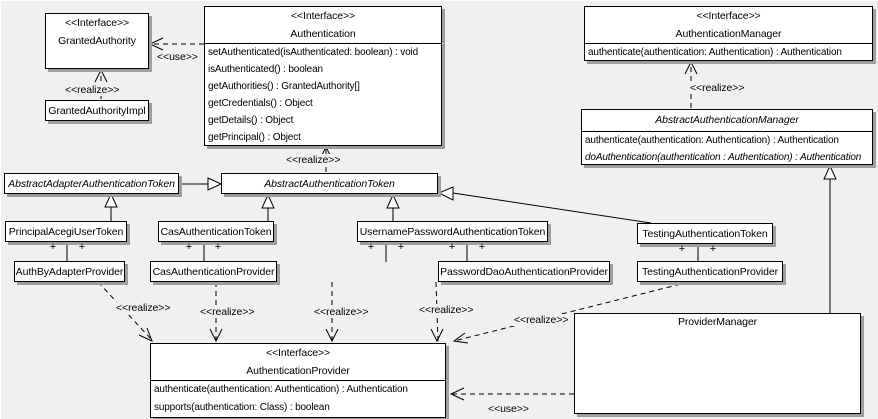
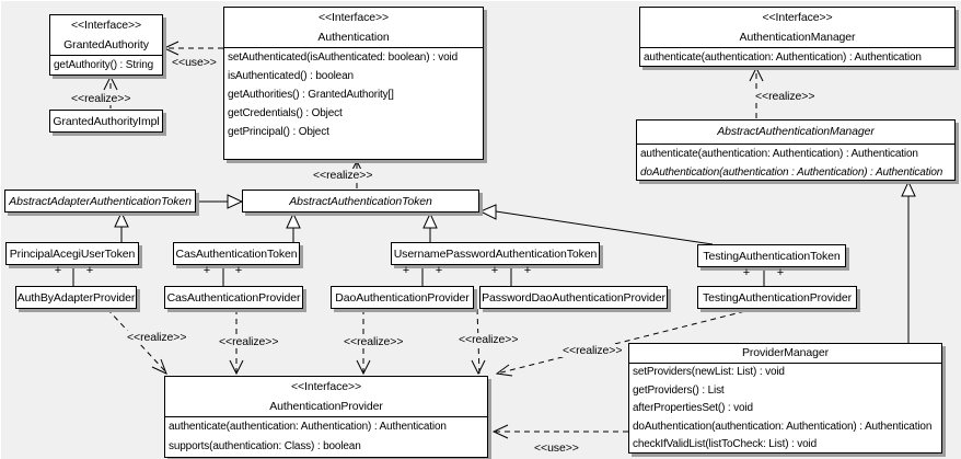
  <<Interface>>
  GrantedAuthority
+ getAuthority() : String
  GrantedAuthorityImpl
  <<Interface>>
  Authentication
  setAuthenticated(isAuthenticated: boolean) : void
  isAuthenticated() : boolean
  getAuthorities() : GrantedAuthority[]
  getCredentials() : Object
- getDetails() : Object
  getPrincipal() : Object
  <<Interface>>
  AuthenticationManager
  authenticate(authentication: Authentication) : Authentication
  AbstractAuthenticationManager
  authenticate(authentication: Authentication) : Authentication
  doAuthentication(authentication : Authentication) : Authentication
  AbstractAdapterAuthenticationToken
  AbstractAuthenticationToken
  PrincipalAcegiUserToken
  CasAuthenticationToken
  UsernamePasswordAuthenticationToken
  TestingAuthenticationToken
  AuthByAdapterProvider
  CasAuthenticationProvider
+ DaoAuthenticationProvider
  PasswordDaoAuthenticationProvider
  TestingAuthenticationProvider
  <<Interface>>
  AuthenticationProvider
  authenticate(authentication: Authentication) : Authentication
  supports(authentication: Class) : boolean
  ProviderManager
+ setProviders(newList: List) : void
+ getProviders() : List
+ afterPropertiesSet() : void
+ doAuthentication(authentication: Authentication) : Authentication
+ checkIfValidList(listToCheck: List) : void
  <<use>>
  <<realize>>
  <<realize>>
  <<realize>>
  <<realize>>
  <<realize>>
  <<realize>>
  <<realize>>
  <<realize>>
  <<use>>
  +
  +
  +
  +
  +
  +
  +
  +
  +
  +
